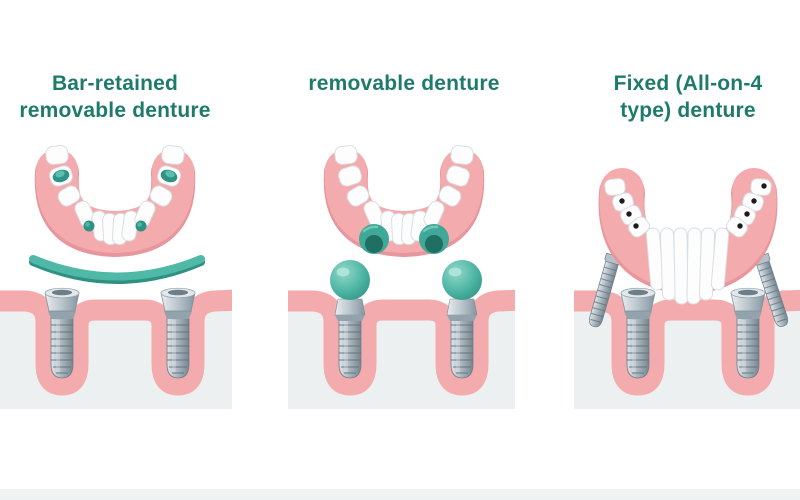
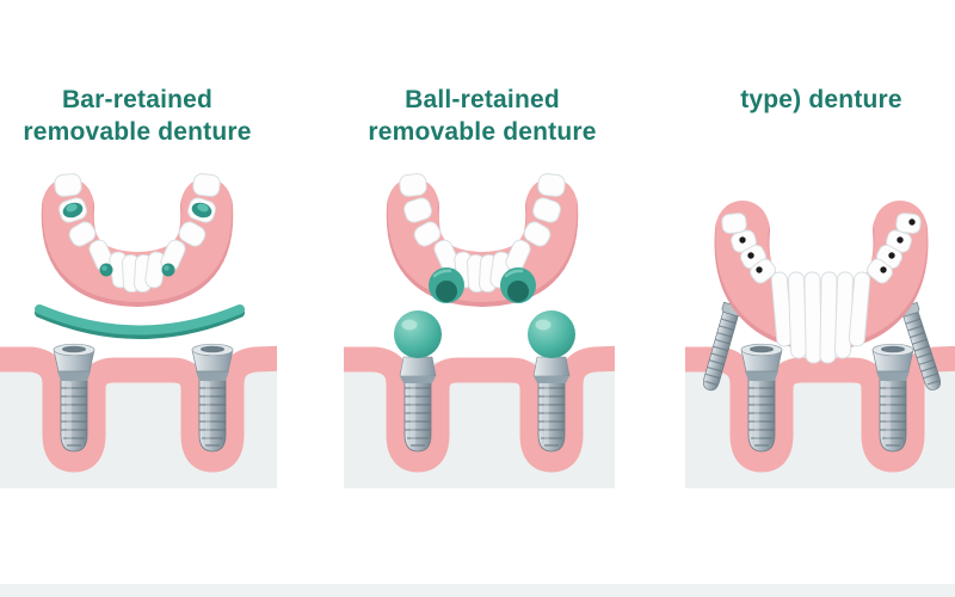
  Bar-retained
  removable denture
+ Ball-retained
  removable denture
- Fixed (All-on-4
  type) denture
